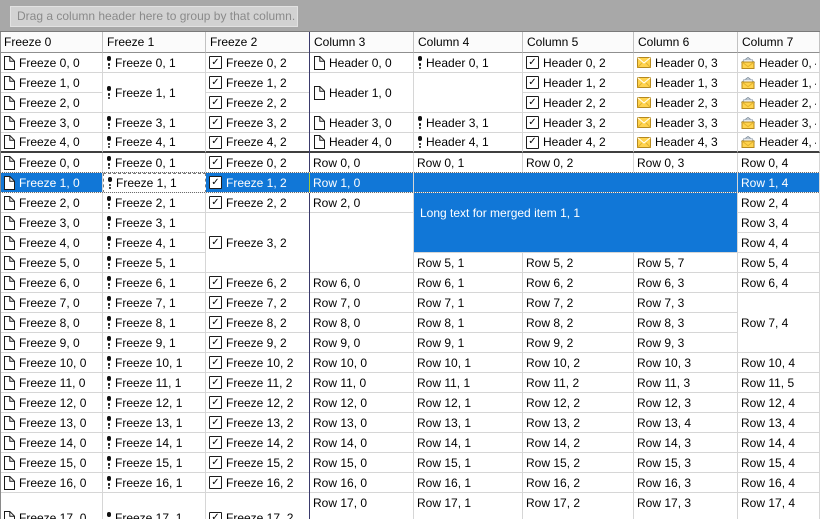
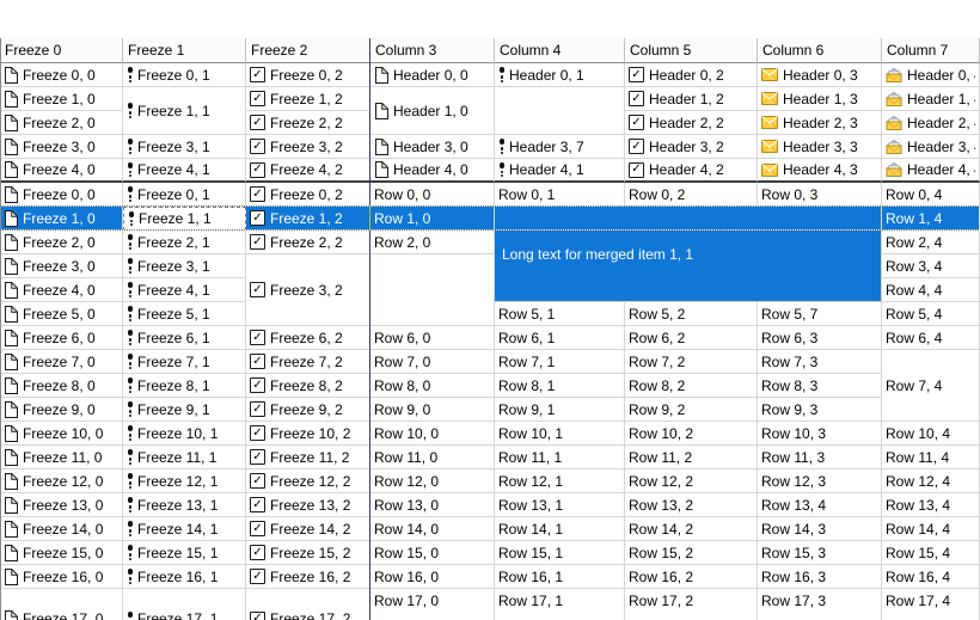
- Drag a column header here to group by that column.
  Freeze 0	Freeze 1	Freeze 2	Column 3	Column 4	Column 5	Column 6	Column 7
  Freeze 0, 0	Freeze 0, 1	✓ Freeze 0, 2	Header 0, 0	Header 0, 1	✓ Header 0, 2	Header 0, 3	Header 0,
  Freeze 1, 0	Freeze 1, 1	✓ Freeze 1, 2	Header 1, 0		✓ Header 1, 2	Header 1, 3	Header 1,
  Freeze 2, 0	✓ Freeze 2, 2	✓ Header 2, 2	Header 2, 3	Header 2,
- Freeze 3, 0	Freeze 3, 1	✓ Freeze 3, 2	Header 3, 0	Header 3, 1	✓ Header 3, 2	Header 3, 3	Header 3,
+ Freeze 3, 0	Freeze 3, 1	✓ Freeze 3, 2	Header 3, 0	Header 3, 7	✓ Header 3, 2	Header 3, 3	Header 3,
  Freeze 4, 0	Freeze 4, 1	✓ Freeze 4, 2	Header 4, 0	Header 4, 1	✓ Header 4, 2	Header 4, 3	Header 4,
  Freeze 0, 0	Freeze 0, 1	✓ Freeze 0, 2	Row 0, 0	Row 0, 1	Row 0, 2	Row 0, 3	Row 0, 4
  Freeze 1, 0	Freeze 1, 1	✓ Freeze 1, 2	Row 1, 0	Long text for merged item 1, 1	Row 1, 4
  Freeze 2, 0	Freeze 2, 1	✓ Freeze 2, 2	Row 2, 0	Row 2, 4
  Freeze 3, 0	Freeze 3, 1	✓ Freeze 3, 2		Row 3, 4
  Freeze 4, 0	Freeze 4, 1	Row 4, 4
  Freeze 5, 0	Freeze 5, 1	Row 5, 1	Row 5, 2	Row 5, 7	Row 5, 4
  Freeze 6, 0	Freeze 6, 1	✓ Freeze 6, 2	Row 6, 0	Row 6, 1	Row 6, 2	Row 6, 3	Row 6, 4
  Freeze 7, 0	Freeze 7, 1	✓ Freeze 7, 2	Row 7, 0	Row 7, 1	Row 7, 2	Row 7, 3	Row 7, 4
  Freeze 8, 0	Freeze 8, 1	✓ Freeze 8, 2	Row 8, 0	Row 8, 1	Row 8, 2	Row 8, 3
  Freeze 9, 0	Freeze 9, 1	✓ Freeze 9, 2	Row 9, 0	Row 9, 1	Row 9, 2	Row 9, 3
  Freeze 10, 0	Freeze 10, 1	✓ Freeze 10, 2	Row 10, 0	Row 10, 1	Row 10, 2	Row 10, 3	Row 10, 4
- Freeze 11, 0	Freeze 11, 1	✓ Freeze 11, 2	Row 11, 0	Row 11, 1	Row 11, 2	Row 11, 3	Row 11, 5
+ Freeze 11, 0	Freeze 11, 1	✓ Freeze 11, 2	Row 11, 0	Row 11, 1	Row 11, 2	Row 11, 3	Row 11, 4
  Freeze 12, 0	Freeze 12, 1	✓ Freeze 12, 2	Row 12, 0	Row 12, 1	Row 12, 2	Row 12, 3	Row 12, 4
  Freeze 13, 0	Freeze 13, 1	✓ Freeze 13, 2	Row 13, 0	Row 13, 1	Row 13, 2	Row 13, 4	Row 13, 4
  Freeze 14, 0	Freeze 14, 1	✓ Freeze 14, 2	Row 14, 0	Row 14, 1	Row 14, 2	Row 14, 3	Row 14, 4
  Freeze 15, 0	Freeze 15, 1	✓ Freeze 15, 2	Row 15, 0	Row 15, 1	Row 15, 2	Row 15, 3	Row 15, 4
  Freeze 16, 0	Freeze 16, 1	✓ Freeze 16, 2	Row 16, 0	Row 16, 1	Row 16, 2	Row 16, 3	Row 16, 4
  Freeze 17, 0	Freeze 17, 1	✓ Freeze 17, 2	Row 17, 0	Row 17, 1	Row 17, 2	Row 17, 3	Row 17, 4
